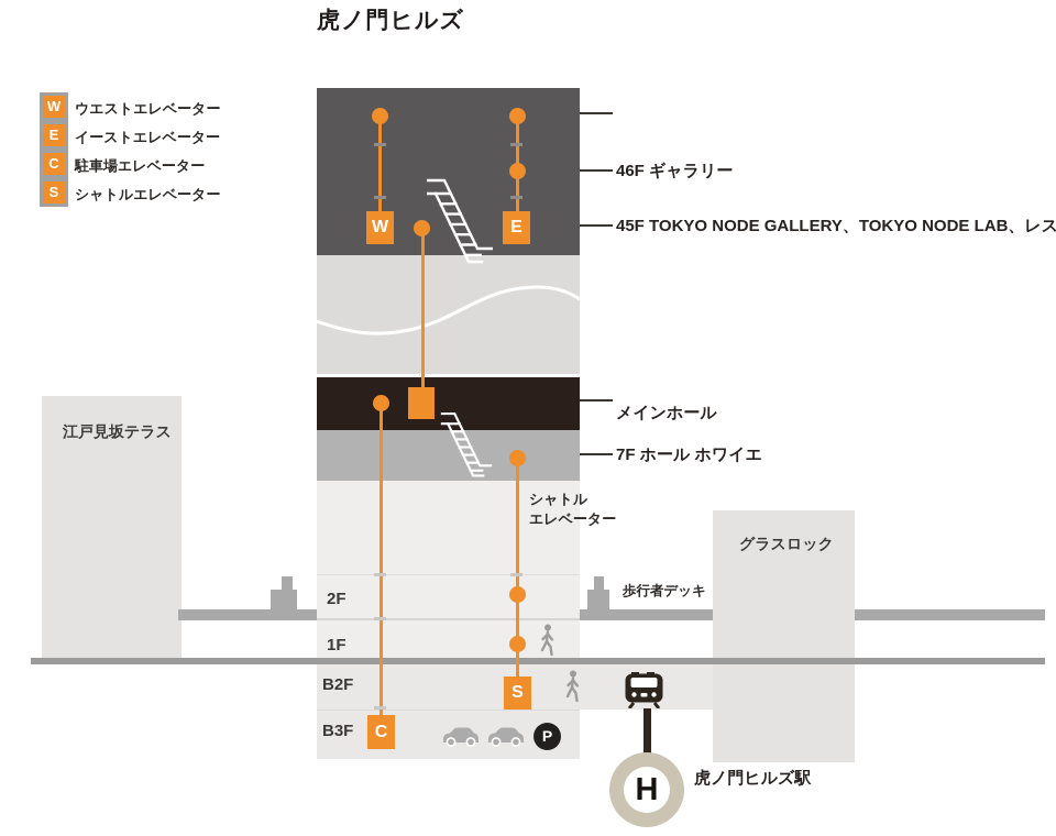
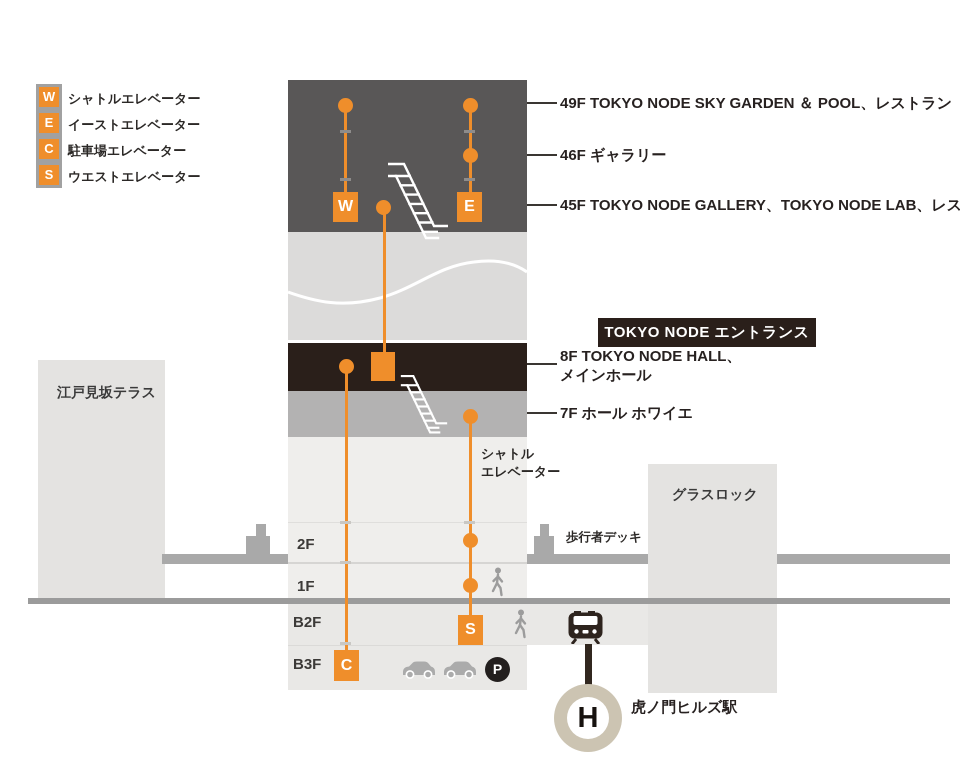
- 虎ノ門ヒルズ
  W
  E
  C
  S
- ウエストエレベーター
+ シャトルエレベーター
  イーストエレベーター
  駐車場エレベーター
- シャトルエレベーター
+ ウエストエレベーター
  江戸見坂テラス
  グラスロック
  歩行者デッキ
  W
  E
  C
  S
+ 49F TOKYO NODE SKY GARDEN ＆ POOL、レストラン
  46F ギャラリー
  45F TOKYO NODE GALLERY、TOKYO NODE LAB、レス
+ 8F TOKYO NODE HALL、
  メインホール
  7F ホール ホワイエ
+ TOKYO NODE エントランス
  シャトル
  エレベーター
  2F
  1F
  B2F
  B3F
  P
  H
  虎ノ門ヒルズ駅
